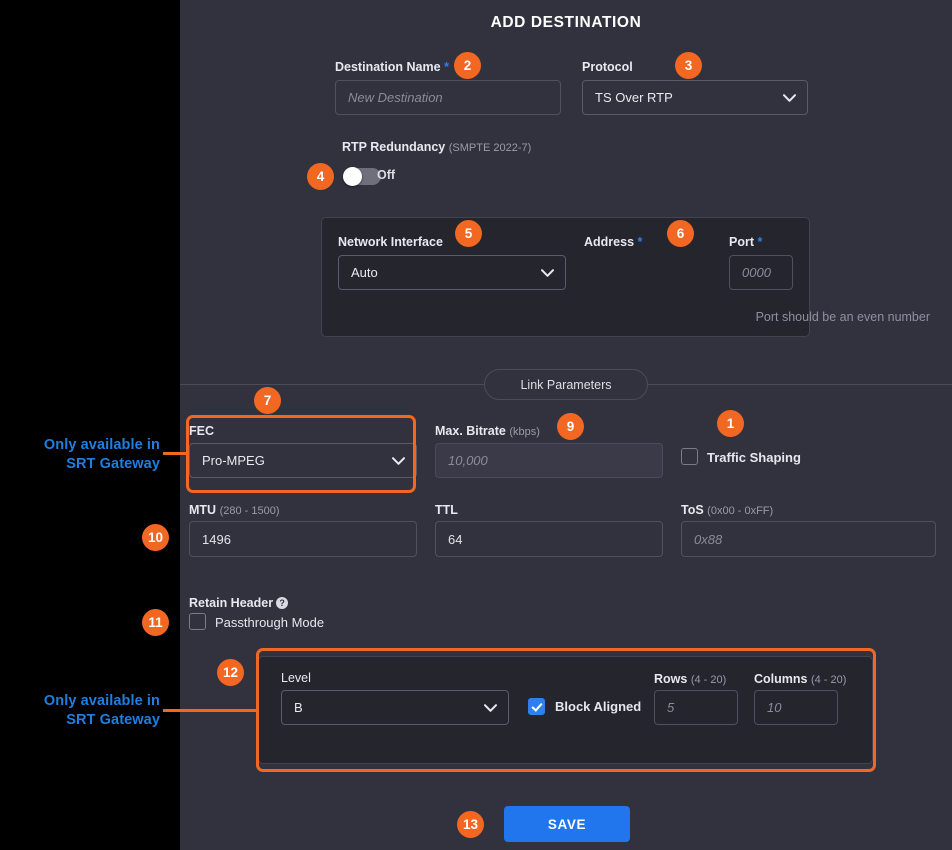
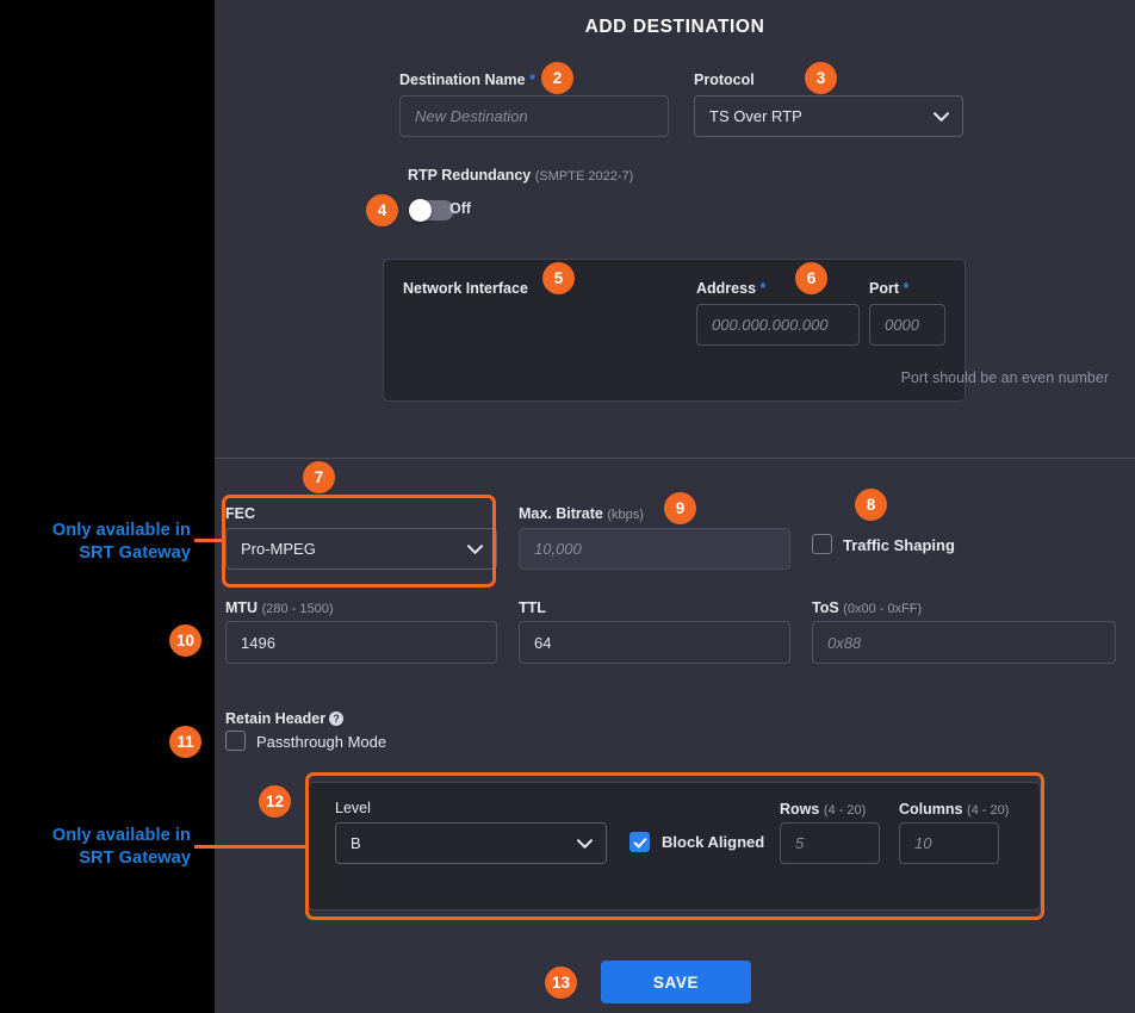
  ADD DESTINATION
  Destination Name *
  New Destination
  Protocol
  TS Over RTP
  RTP Redundancy (SMPTE 2022-7)
  Off
  Network Interface
- Auto
  Address *
+ 000.000.000.000
  Port *
  0000
  Port should be an even number
- Link Parameters
  FEC
  Pro-MPEG
  Max. Bitrate (kbps)
  10,000
  Traffic Shaping
  MTU (280 - 1500)
  1496
  TTL
  64
  ToS (0x00 - 0xFF)
  0x88
  Retain Header ?
  Passthrough Mode
  Level
  B
  Block Aligned
  Rows (4 - 20)
  5
  Columns (4 - 20)
  10
  SAVE
  Only available in
  SRT Gateway
  Only available in
  SRT Gateway
  2
  3
  4
  5
  6
  7
- 1
+ 8
  9
  10
  11
  12
  13
